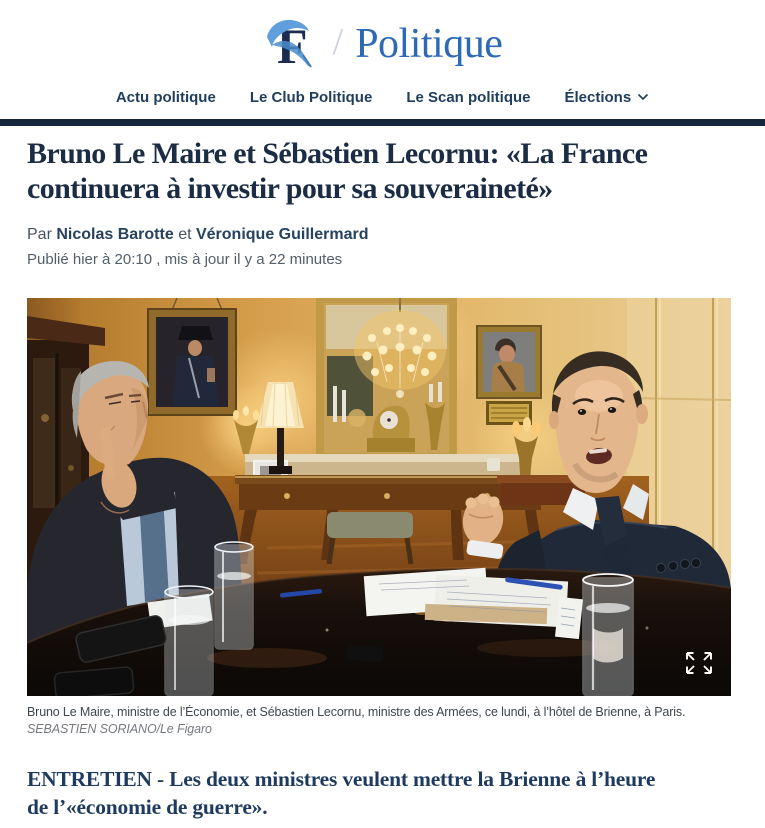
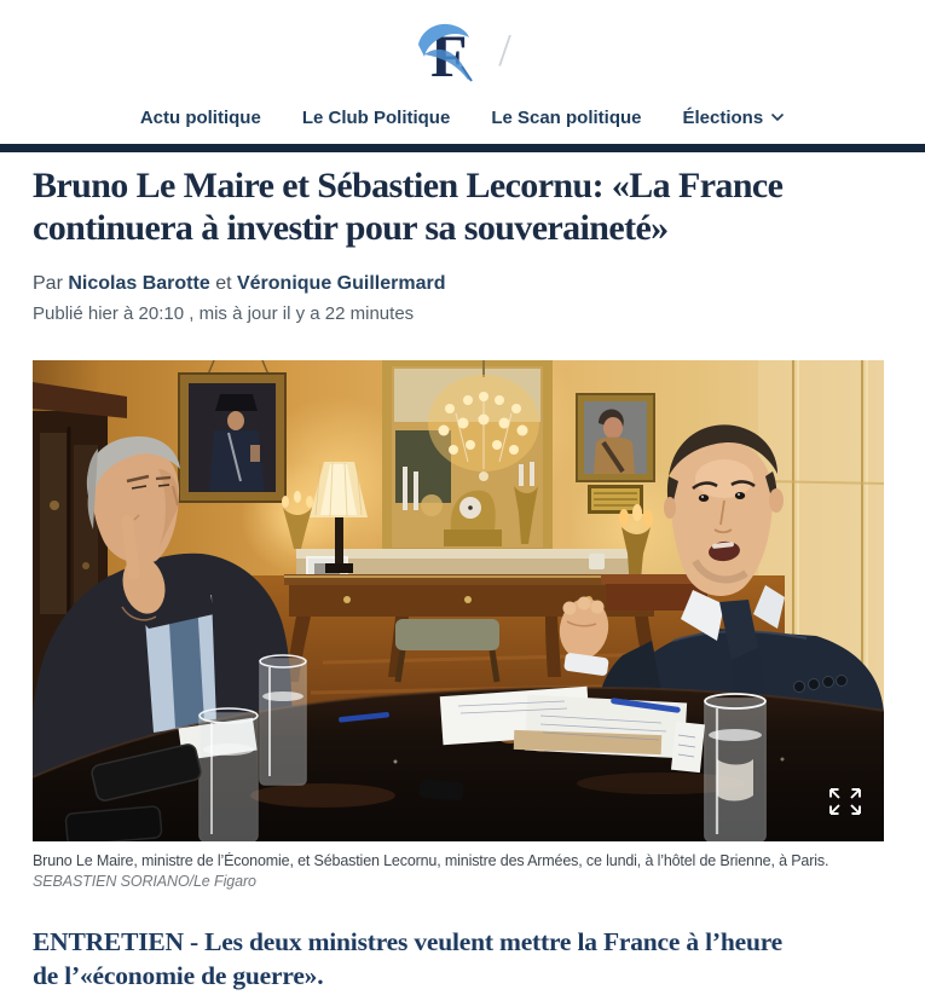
  F
  /
- Politique
  Actu politique
  Le Club Politique
  Le Scan politique
  Élections
  Bruno Le Maire et Sébastien Lecornu: «La France
  continuera à investir pour sa souveraineté»
  Par Nicolas Barotte et Véronique Guillermard
  Publié hier à 20:10 , mis à jour il y a 22 minutes
  Bruno Le Maire, ministre de l’Économie, et Sébastien Lecornu, ministre des Armées, ce lundi, à l’hôtel de Brienne, à Paris.
  SEBASTIEN SORIANO/Le Figaro
- ENTRETIEN - Les deux ministres veulent mettre la Brienne à l’heure
+ ENTRETIEN - Les deux ministres veulent mettre la France à l’heure
  de l’«économie de guerre».
